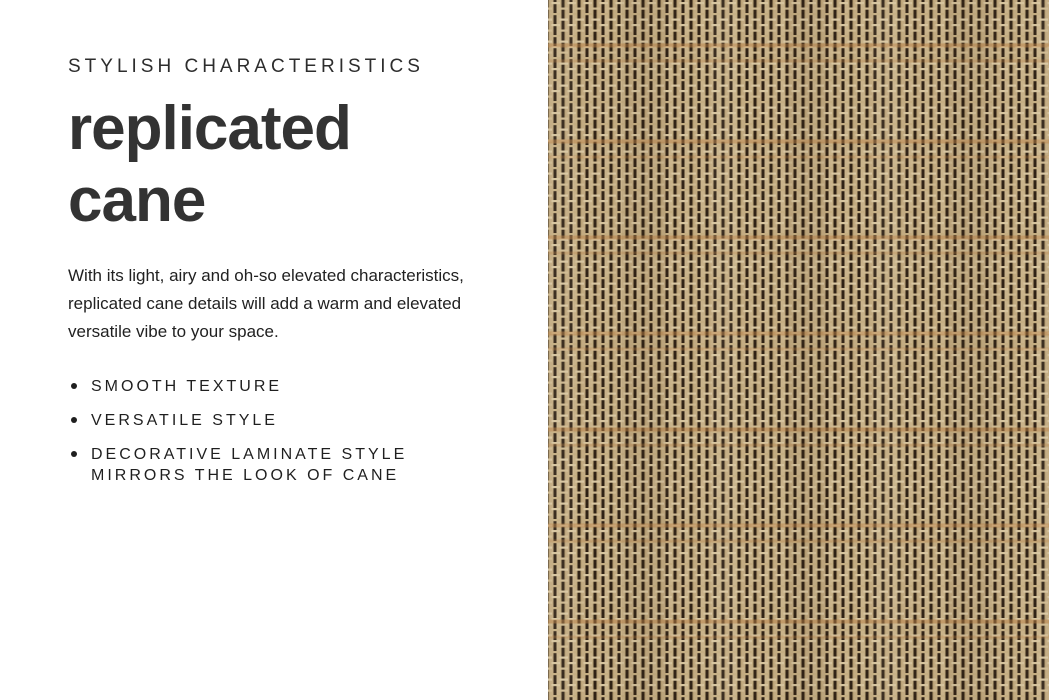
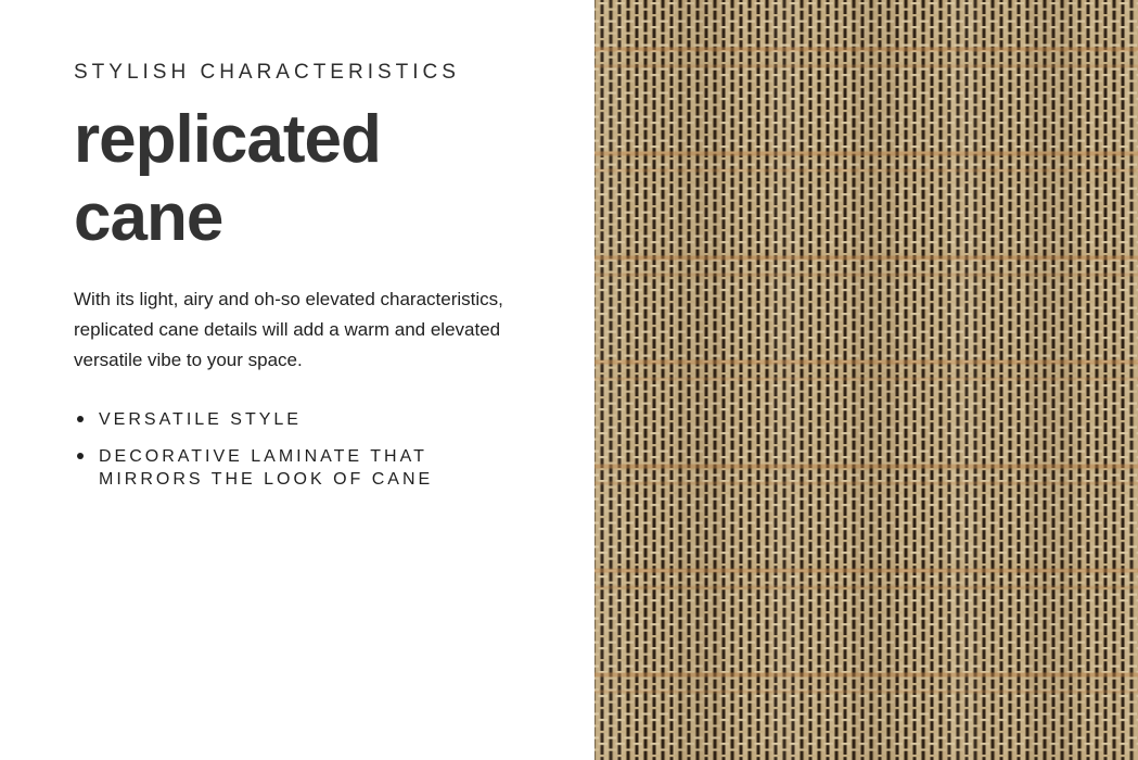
  STYLISH CHARACTERISTICS
  replicated cane
  With its light, airy and oh-so elevated characteristics, replicated cane details will add a warm and elevated versatile vibe to your space.
- SMOOTH TEXTURE
  VERSATILE STYLE
- DECORATIVE LAMINATE STYLE MIRRORS THE LOOK OF CANE
+ DECORATIVE LAMINATE THAT MIRRORS THE LOOK OF CANE
